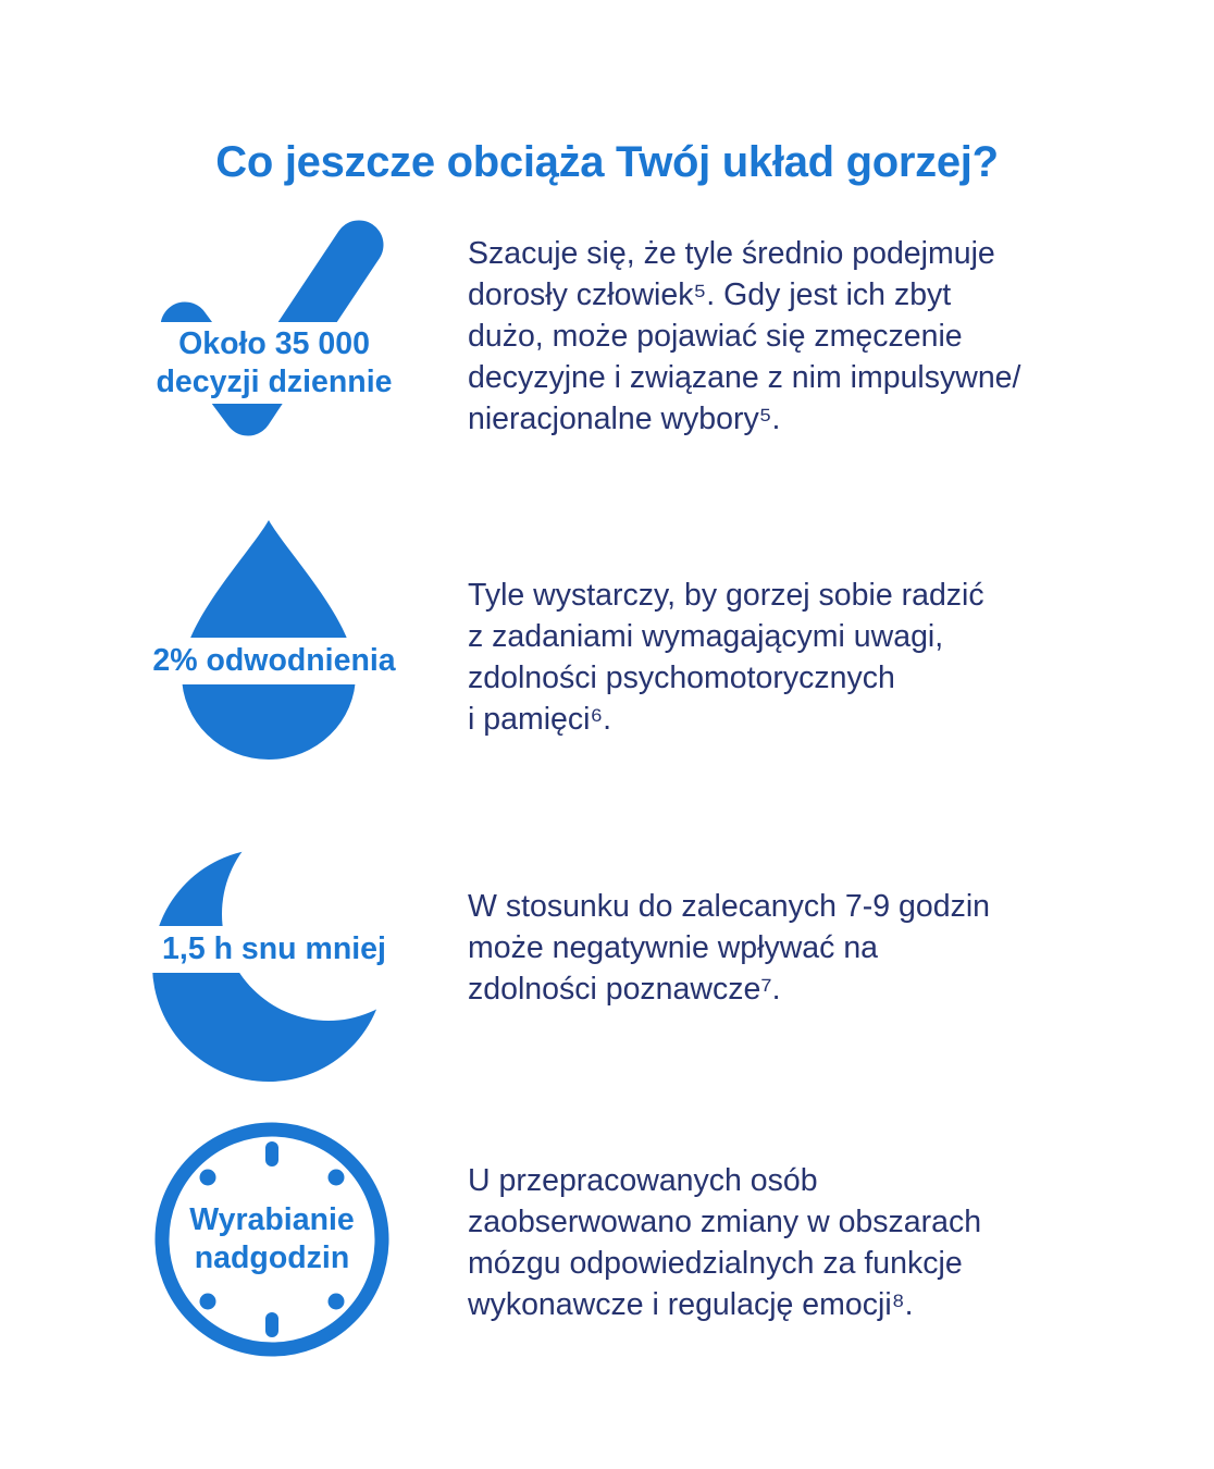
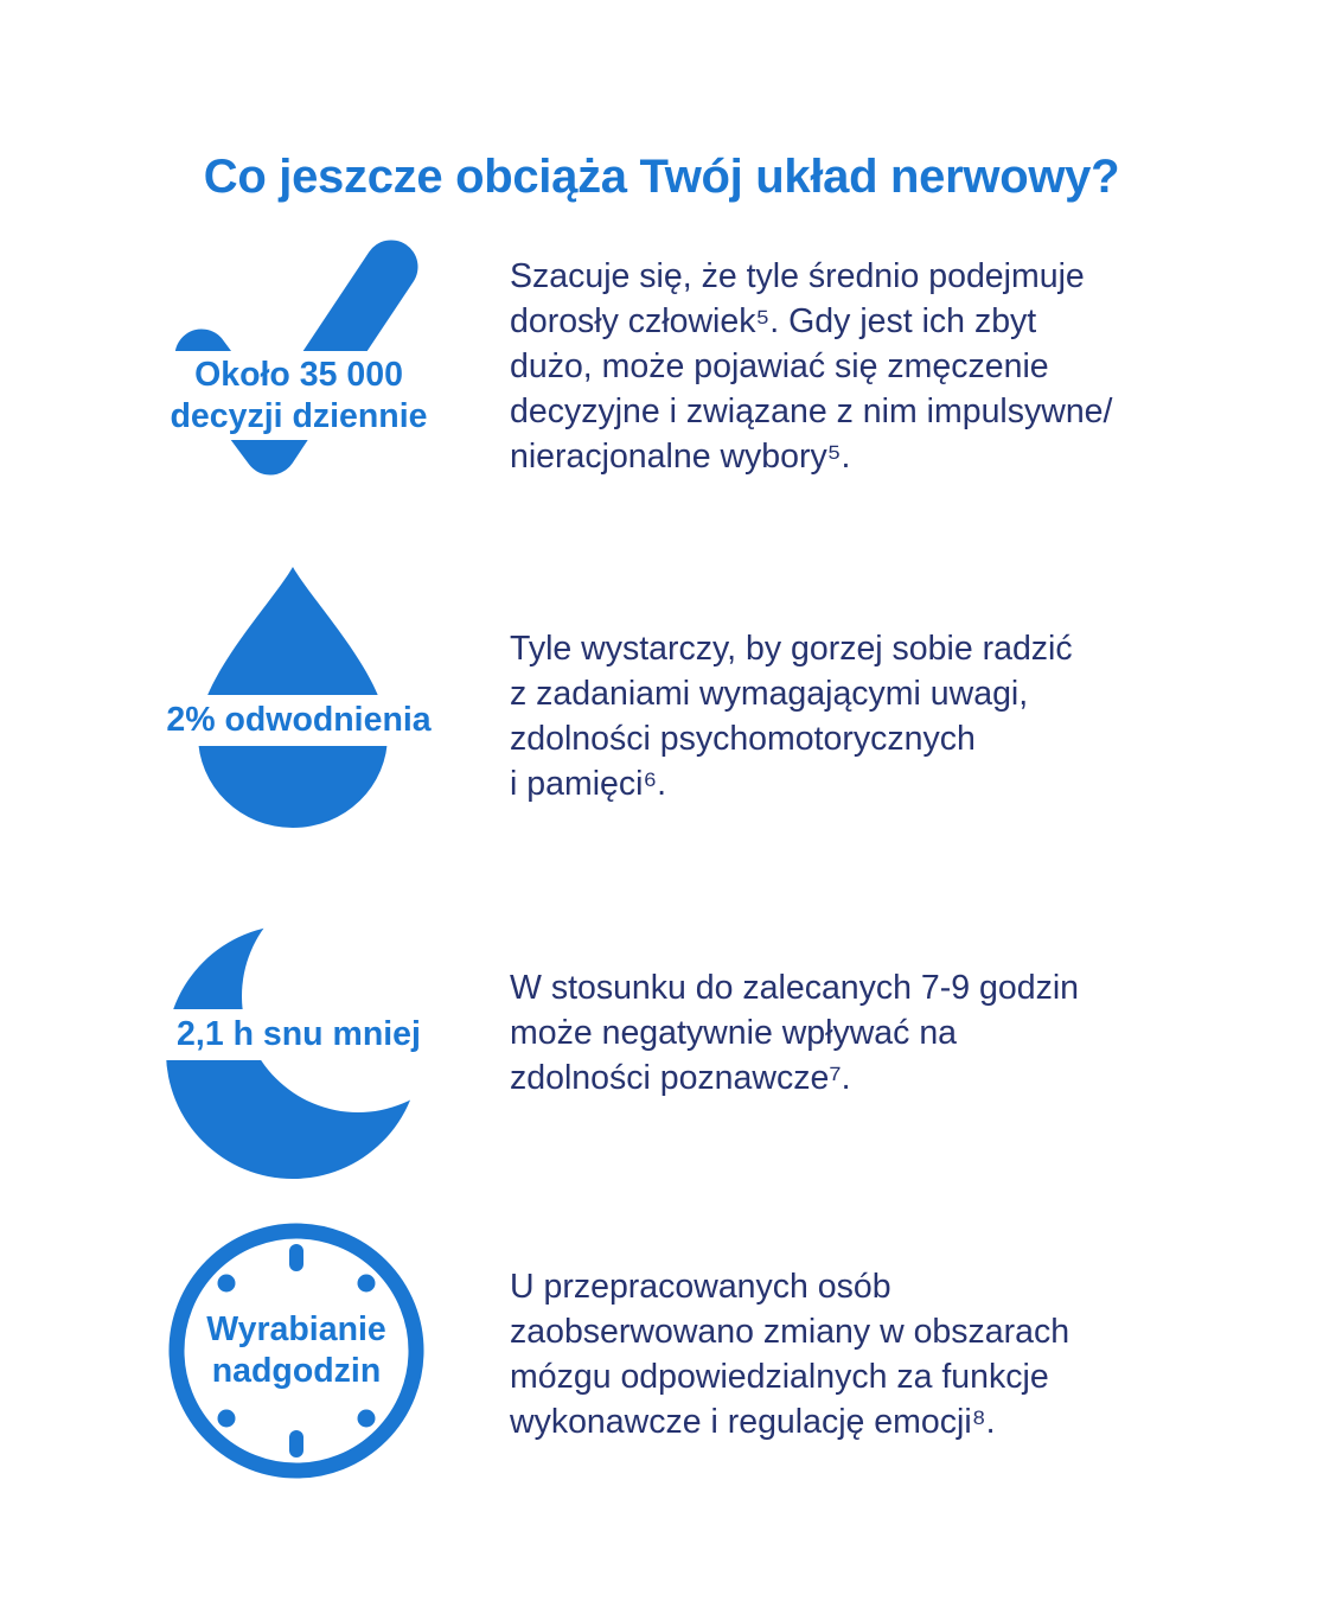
- Co jeszcze obciąża Twój układ gorzej?
+ Co jeszcze obciąża Twój układ nerwowy?
  Około 35 000
  decyzji dziennie
  Szacuje się, że tyle średnio podejmuje
  dorosły człowiek⁵. Gdy jest ich zbyt
  dużo, może pojawiać się zmęczenie
  decyzyjne i związane z nim impulsywne/
  nieracjonalne wybory⁵.
  2% odwodnienia
  Tyle wystarczy, by gorzej sobie radzić
  z zadaniami wymagającymi uwagi,
  zdolności psychomotorycznych
  i pamięci⁶.
- 1,5 h snu mniej
+ 2,1 h snu mniej
  W stosunku do zalecanych 7-9 godzin
  może negatywnie wpływać na
  zdolności poznawcze⁷.
  Wyrabianie
  nadgodzin
  U przepracowanych osób
  zaobserwowano zmiany w obszarach
  mózgu odpowiedzialnych za funkcje
  wykonawcze i regulację emocji⁸.
